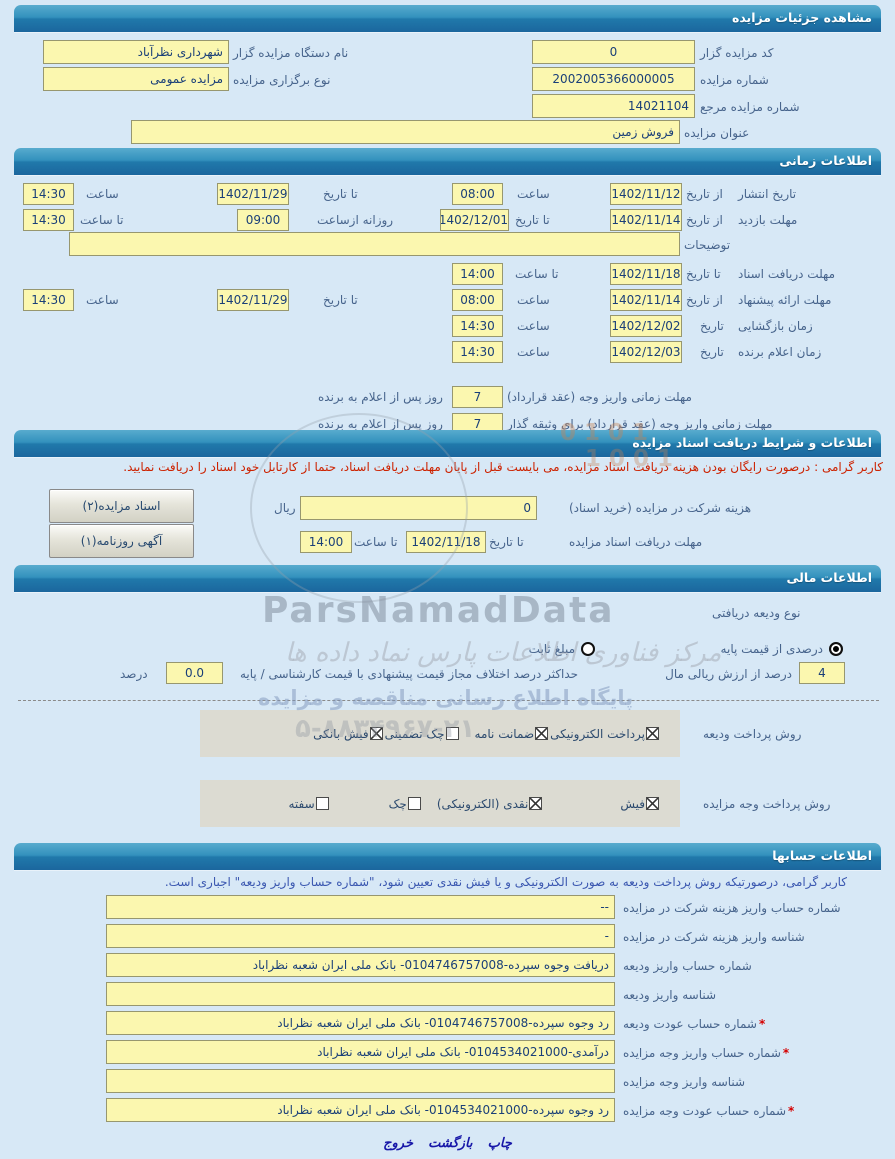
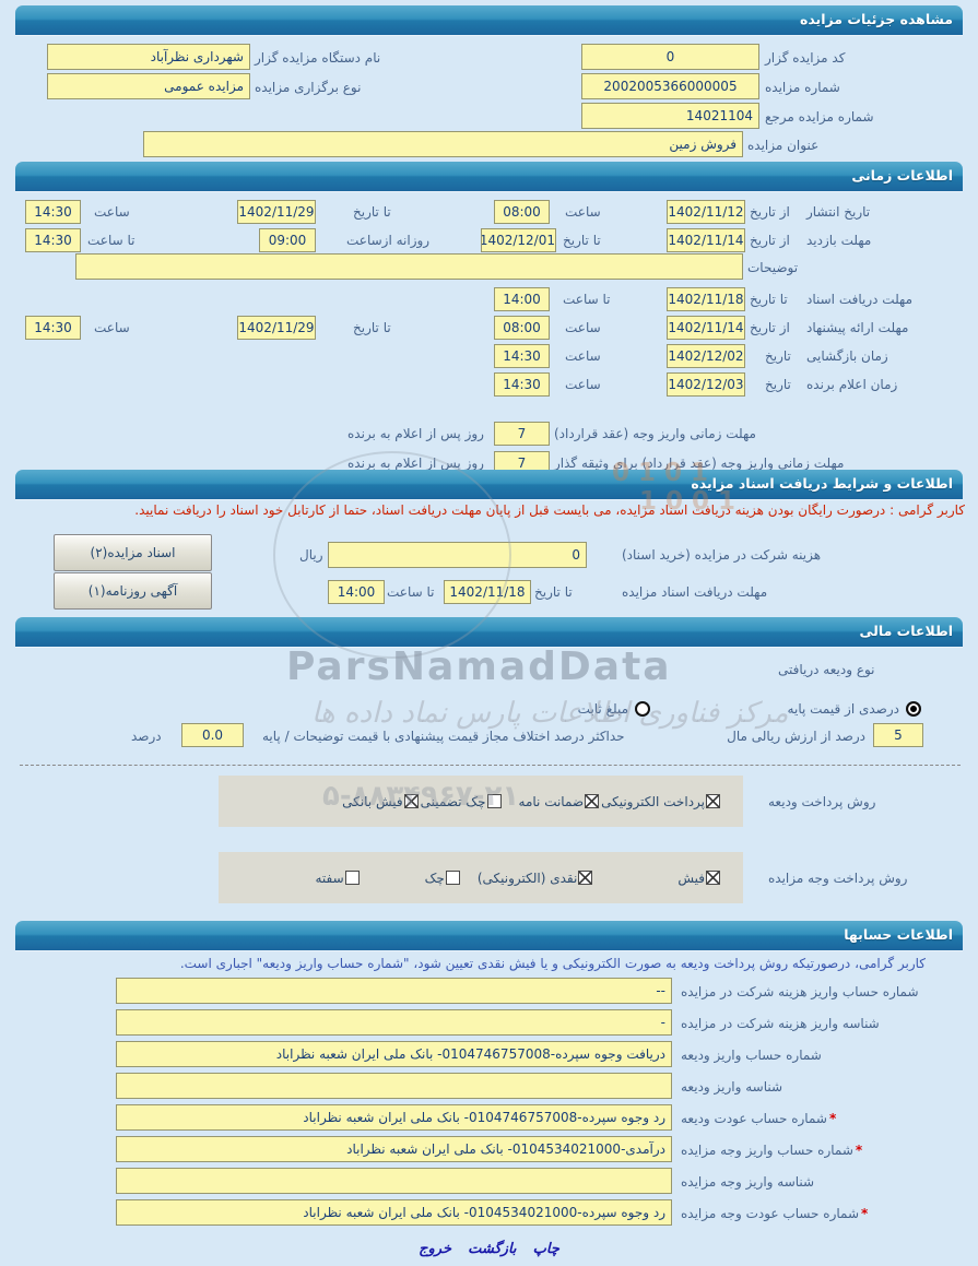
  مشاهده جزئیات مزایده
  0
  کد مزایده گزار
  شهرداری نظرآباد
  نام دستگاه مزایده گزار
  2002005366000005
  شماره مزایده
  مزایده عمومی
  نوع برگزاری مزایده
  14021104
  شماره مزایده مرجع
  فروش زمین
  عنوان مزایده
  اطلاعات زمانی
  تاریخ انتشار
  از تاریخ
  1402/11/12
  ساعت
  08:00
  تا تاریخ
  1402/11/29
  ساعت
  14:30
  مهلت بازدید
  از تاریخ
  1402/11/14
  تا تاریخ
  1402/12/01
  روزانه ازساعت
  09:00
  تا ساعت
  14:30
  توضیحات
  مهلت دریافت اسناد
  تا تاریخ
  1402/11/18
  تا ساعت
  14:00
  مهلت ارائه پیشنهاد
  از تاریخ
  1402/11/14
  ساعت
  08:00
  تا تاریخ
  1402/11/29
  ساعت
  14:30
  زمان بازگشایی
  تاریخ
  1402/12/02
  ساعت
  14:30
  زمان اعلام برنده
  تاریخ
  1402/12/03
  ساعت
  14:30
  مهلت زمانی واریز وجه (عقد قرارداد)
  7
  روز پس از اعلام به برنده
  مهلت زمانی واریز وجه (عقد قرارداد) برای وثیقه گذار
  7
  روز پس از اعلام به برنده
  اطلاعات و شرایط دریافت اسناد مزایده
  کاربر گرامی : درصورت رایگان بودن هزینه دریافت اسناد مزایده، می بایست قبل از پایان مهلت دریافت اسناد، حتما از کارتابل خود اسناد را دریافت نمایید.
  هزینه شرکت در مزایده (خرید اسناد)
  0
  ریال
  اسناد مزایده(۲)
  مهلت دریافت اسناد مزایده
  تا تاریخ
  1402/11/18
  تا ساعت
  14:00
  آگهی روزنامه(۱)
  اطلاعات مالی
  نوع ودیعه دریافتی
  درصدی از قیمت پایه
  مبلغ ثابت
- 4
+ 5
  درصد از ارزش ریالی مال
- حداکثر درصد اختلاف مجاز قیمت پیشنهادی با قیمت کارشناسی / پایه
+ حداکثر درصد اختلاف مجاز قیمت پیشنهادی با قیمت توضیحات / پایه
  0.0
  درصد
  روش پرداخت ودیعه
  پرداخت الکترونیکی
  ضمانت نامه
  چک تضمینی
  فیش بانکی
  روش پرداخت وجه مزایده
  فیش
  نقدی (الکترونیکی)
  چک
  سفته
  اطلاعات حسابها
  کاربر گرامی، درصورتیکه روش پرداخت ودیعه به صورت الکترونیکی و یا فیش نقدی تعیین شود، "شماره حساب واریز ودیعه" اجباری است.
  --
  شماره حساب واریز هزینه شرکت در مزایده
  -
  شناسه واریز هزینه شرکت در مزایده
  دریافت وجوه سپرده-0104746757008- بانک ملی ایران شعبه نظراباد
  شماره حساب واریز ودیعه
  شناسه واریز ودیعه
  رد وجوه سپرده-0104746757008- بانک ملی ایران شعبه نظراباد
  *شماره حساب عودت ودیعه
  درآمدی-0104534021000- بانک ملی ایران شعبه نظراباد
  *شماره حساب واریز وجه مزایده
  شناسه واریز وجه مزایده
  رد وجوه سپرده-0104534021000- بانک ملی ایران شعبه نظراباد
  *شماره حساب عودت وجه مزایده
  چاپ بازگشت خروج
  ParsNamadData
  مرکز فناوری اطلاعات پارس نماد داده ها
- پایگاه اطلاع رسانی مناقصه و مزایده
  ۵-۸۸۳۴۹۶۷-۲۱
  0101
  1001
